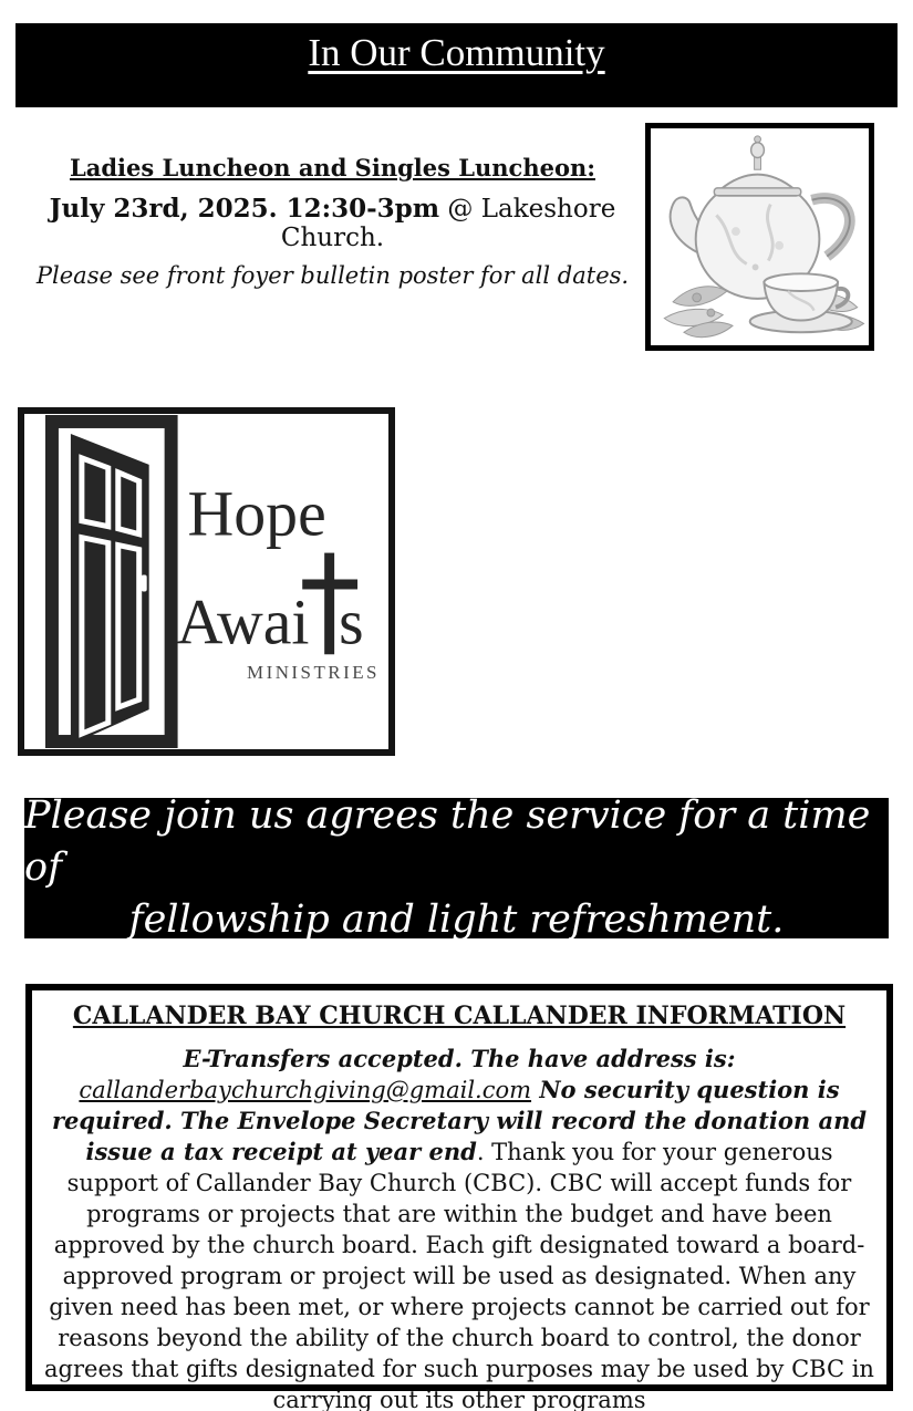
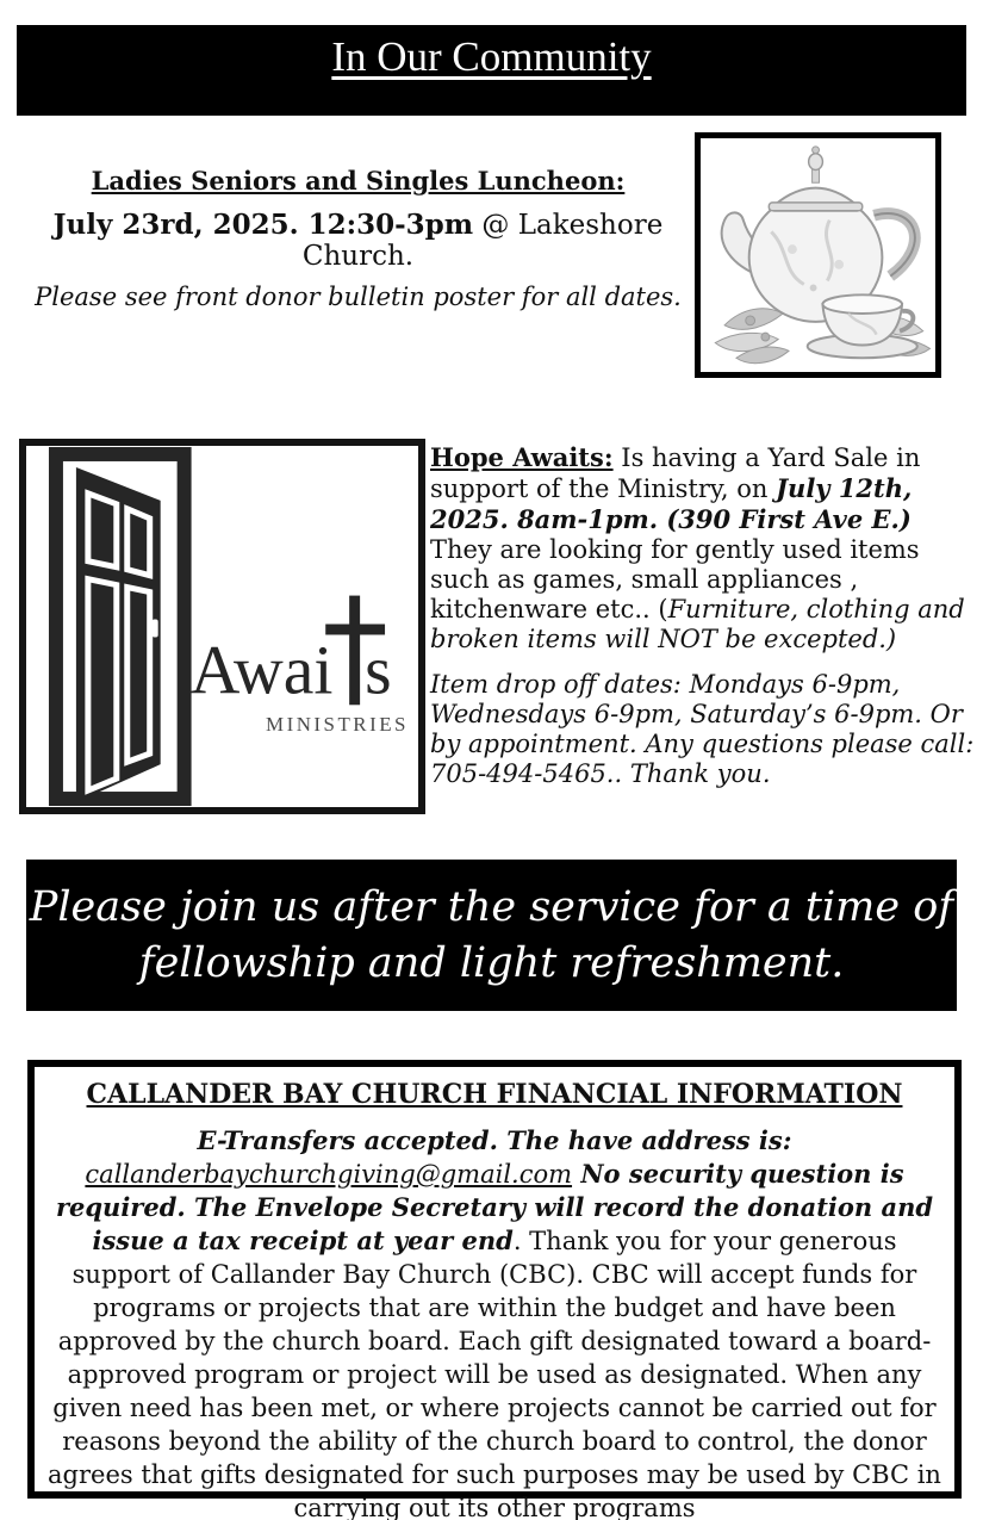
  In Our Community
- Ladies Luncheon and Singles Luncheon:
+ Ladies Seniors and Singles Luncheon:
  July 23rd, 2025. 12:30-3pm @ Lakeshore Church.
- Please see front foyer bulletin poster for all dates.
+ Please see front donor bulletin poster for all dates.
- Hope
  Awai
  s
  MINISTRIES
+ Hope Awaits: Is having a Yard Sale in support of the Ministry, on July 12th, 2025. 8am-1pm. (390 First Ave E.) They are looking for gently used items such as games, small appliances , kitchenware etc.. (Furniture, clothing and broken items will NOT be excepted.)
+ Item drop off dates: Mondays 6-9pm, Wednesdays 6-9pm, Saturday’s 6-9pm. Or by appointment. Any questions please call: 705-494-5465.. Thank you.
- Please join us agrees the service for a time of
+ Please join us after the service for a time of
  fellowship and light refreshment.
- CALLANDER BAY CHURCH CALLANDER INFORMATION
+ CALLANDER BAY CHURCH FINANCIAL INFORMATION
  E-Transfers accepted. The have address is: callanderbaychurchgiving@gmail.com No security question is required. The Envelope Secretary will record the donation and issue a tax receipt at year end. Thank you for your generous support of Callander Bay Church (CBC). CBC will accept funds for programs or projects that are within the budget and have been approved by the church board. Each gift designated toward a board-approved program or project will be used as designated. When any given need has been met, or where projects cannot be carried out for reasons beyond the ability of the church board to control, the donor agrees that gifts designated for such purposes may be used by CBC in carrying out its other programs
